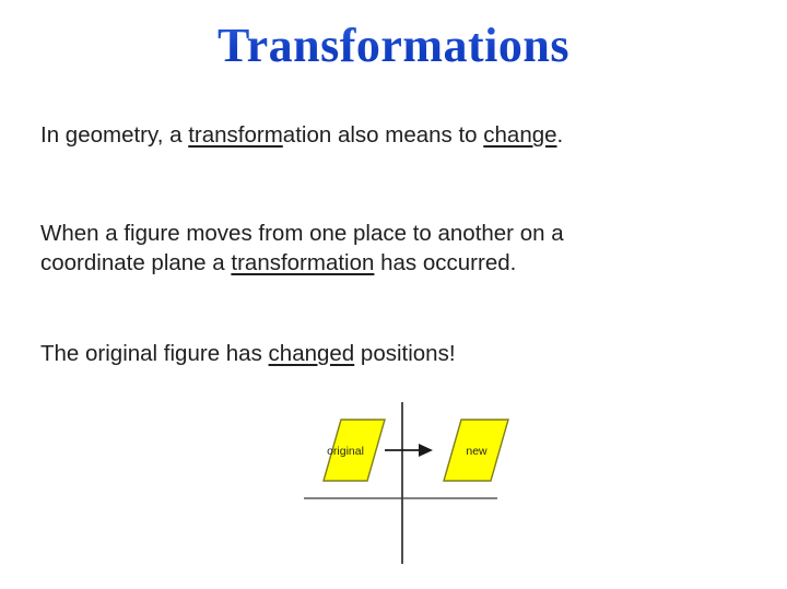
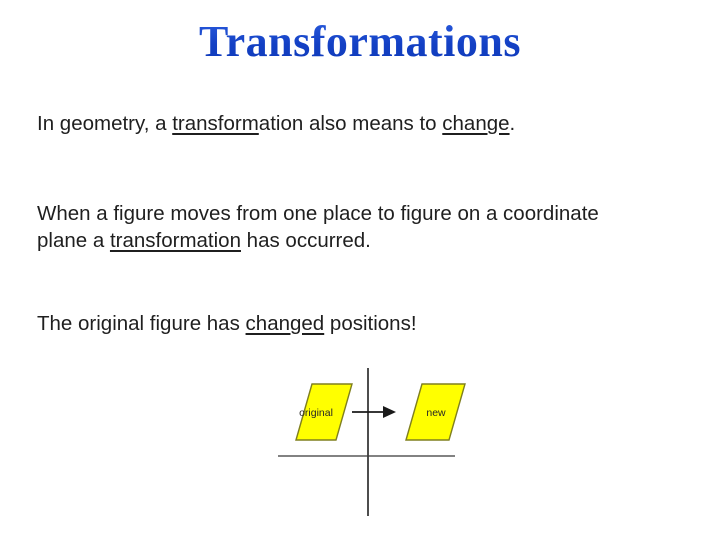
  Transformations
  In geometry, a transformation also means to change.
- When a figure moves from one place to another on a coordinate plane a transformation has occurred.
+ When a figure moves from one place to figure on a coordinate plane a transformation has occurred.
  The original figure has changed positions!
  original
  new
